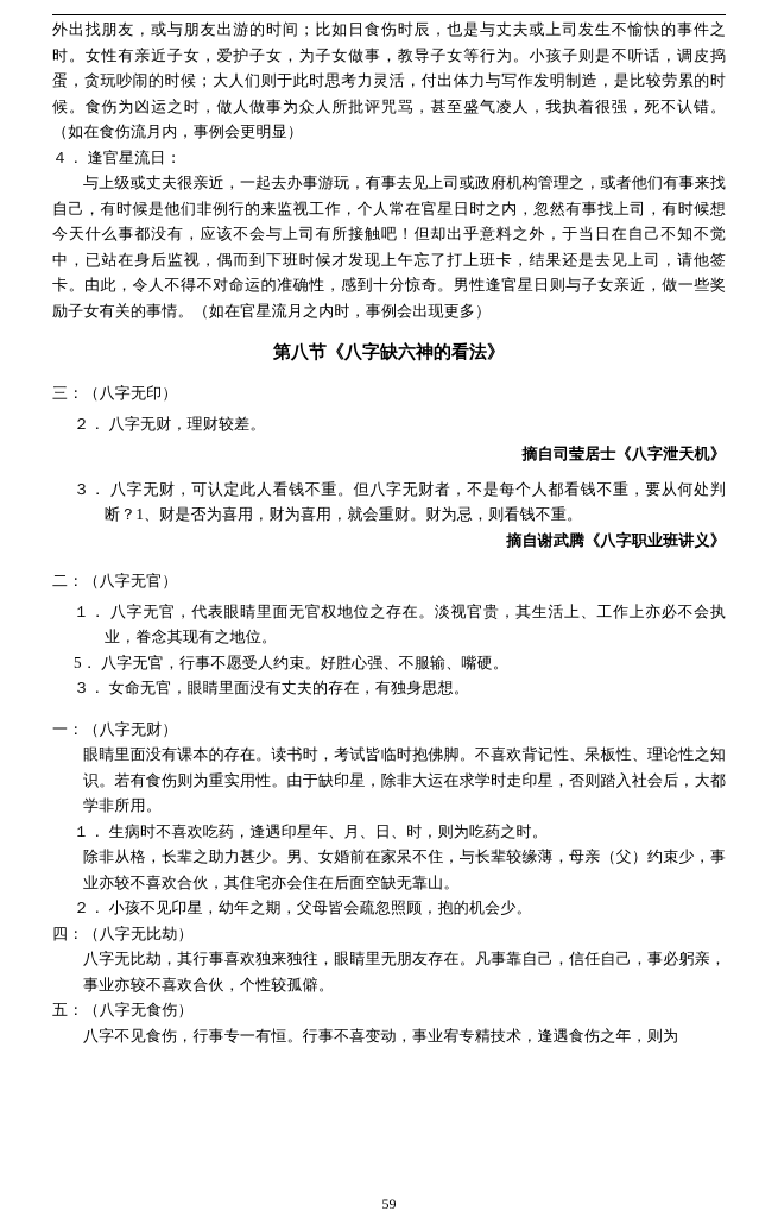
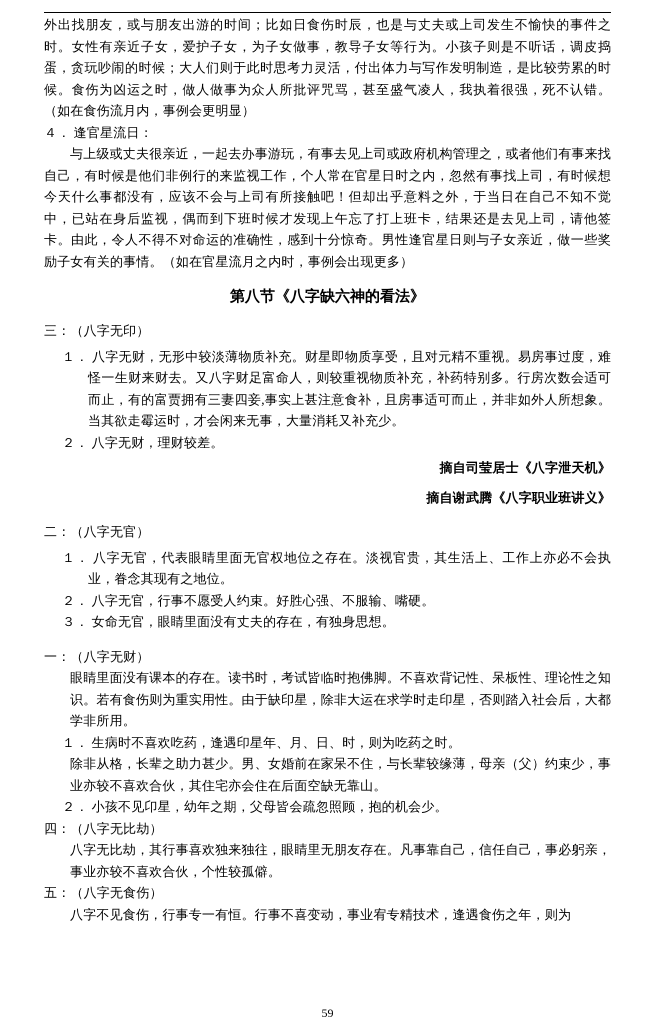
  外出找朋友，或与朋友出游的时间；比如日食伤时辰，也是与丈夫或上司发生不愉快的事件之时。女性有亲近子女，爱护子女，为子女做事，教导子女等行为。小孩子则是不听话，调皮捣蛋，贪玩吵闹的时候；大人们则于此时思考力灵活，付出体力与写作发明制造，是比较劳累的时候。食伤为凶运之时，做人做事为众人所批评咒骂，甚至盛气凌人，我执着很强，死不认错。（如在食伤流月内，事例会更明显）
  ４． 逢官星流日：
  与上级或丈夫很亲近，一起去办事游玩，有事去见上司或政府机构管理之，或者他们有事来找自己，有时候是他们非例行的来监视工作，个人常在官星日时之内，忽然有事找上司，有时候想今天什么事都没有，应该不会与上司有所接触吧！但却出乎意料之外，于当日在自己不知不觉中，已站在身后监视，偶而到下班时候才发现上午忘了打上班卡，结果还是去见上司，请他签卡。由此，令人不得不对命运的准确性，感到十分惊奇。男性逢官星日则与子女亲近，做一些奖励子女有关的事情。（如在官星流月之内时，事例会出现更多）
  第八节《八字缺六神的看法》
  三：（八字无印）
+ １． 八字无财，无形中较淡薄物质补充。财星即物质享受，且对元精不重视。易房事过度，难怪一生财来财去。又八字财足富命人，则较重视物质补充，补药特别多。行房次数会适可而止，有的富贾拥有三妻四妾,事实上甚注意食补，且房事适可而止，并非如外人所想象。当其欲走霉运时，才会闲来无事，大量消耗又补充少。
  ２． 八字无财，理财较差。
  摘自司莹居士《八字泄天机》
- ３． 八字无财，可认定此人看钱不重。但八字无财者，不是每个人都看钱不重，要从何处判断？1、财是否为喜用，财为喜用，就会重财。财为忌，则看钱不重。
  摘自谢武腾《八字职业班讲义》
  二：（八字无官）
  １． 八字无官，代表眼睛里面无官权地位之存在。淡视官贵，其生活上、工作上亦必不会执业，眷念其现有之地位。
- 5． 八字无官，行事不愿受人约束。好胜心强、不服输、嘴硬。
+ ２． 八字无官，行事不愿受人约束。好胜心强、不服输、嘴硬。
  ３． 女命无官，眼睛里面没有丈夫的存在，有独身思想。
  一：（八字无财）
  眼睛里面没有课本的存在。读书时，考试皆临时抱佛脚。不喜欢背记性、呆板性、理论性之知识。若有食伤则为重实用性。由于缺印星，除非大运在求学时走印星，否则踏入社会后，大都学非所用。
  １． 生病时不喜欢吃药，逢遇印星年、月、日、时，则为吃药之时。
  除非从格，长辈之助力甚少。男、女婚前在家呆不住，与长辈较缘薄，母亲（父）约束少，事业亦较不喜欢合伙，其住宅亦会住在后面空缺无靠山。
  ２． 小孩不见卬星，幼年之期，父母皆会疏忽照顾，抱的机会少。
  四：（八字无比劫）
  八字无比劫，其行事喜欢独来独往，眼睛里无朋友存在。凡事靠自己，信任自己，事必躬亲，事业亦较不喜欢合伙，个性较孤僻。
  五：（八字无食伤）
  八字不见食伤，行事专一有恒。行事不喜变动，事业宥专精技术，逢遇食伤之年，则为
  59
